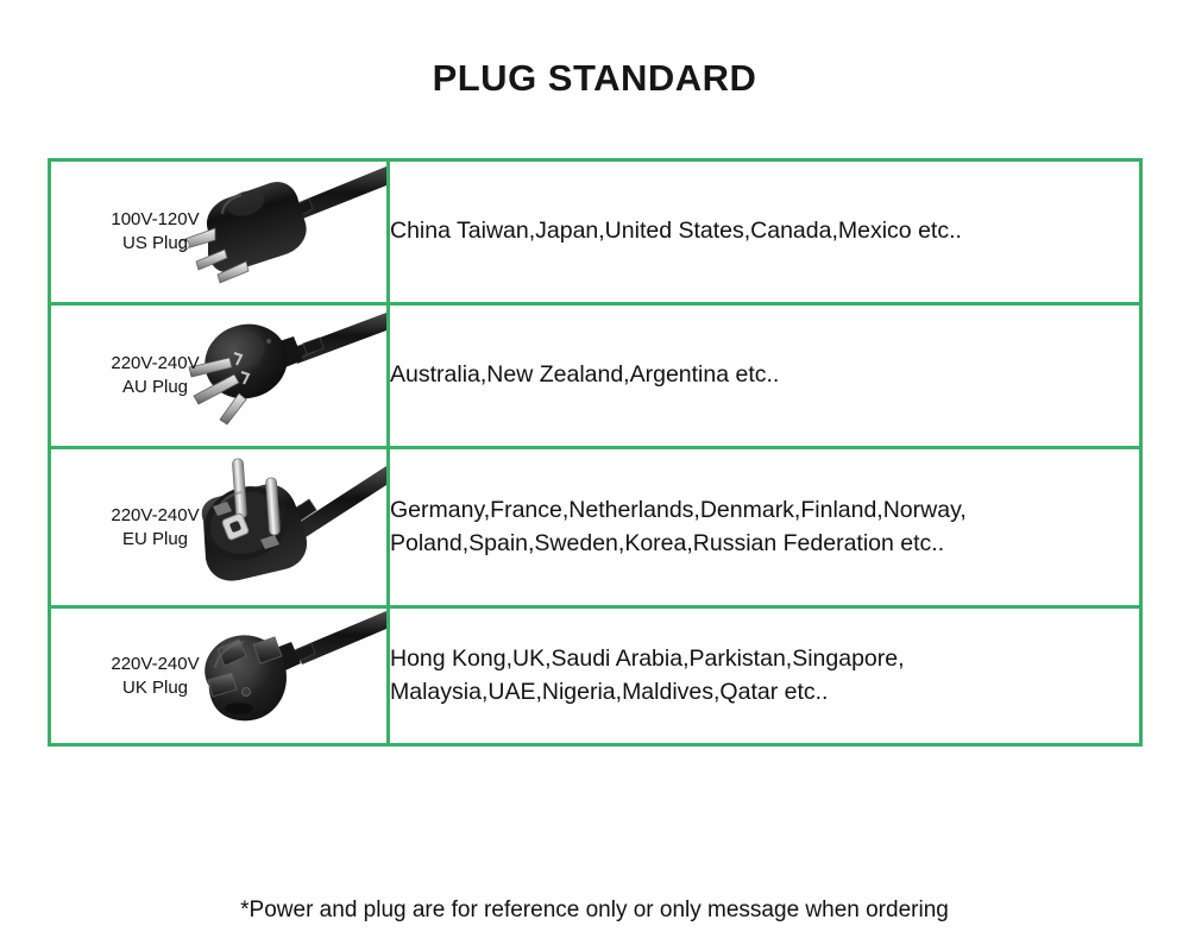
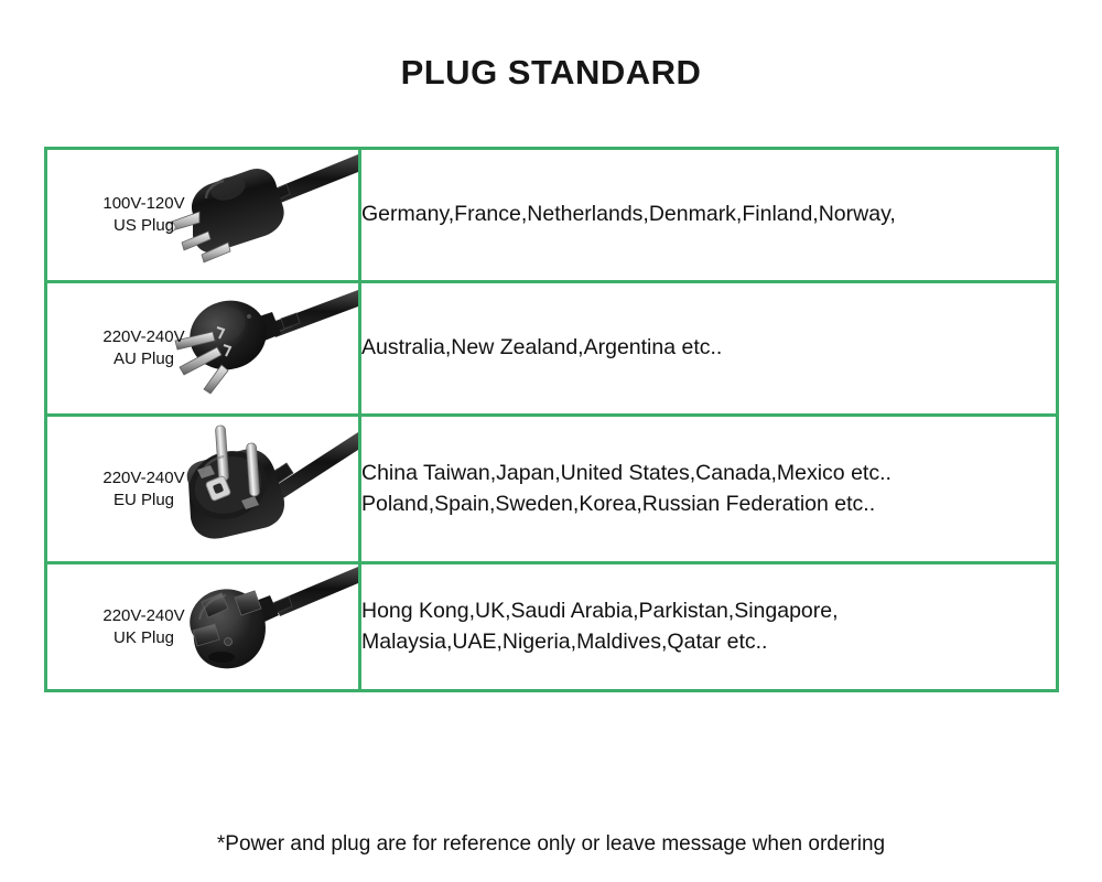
  PLUG STANDARD
- 100V-120V US Plug	China Taiwan,Japan,United States,Canada,Mexico etc..
+ 100V-120V US Plug	Germany,France,Netherlands,Denmark,Finland,Norway,
  220V-240V AU Plug	Australia,New Zealand,Argentina etc..
- 220V-240V EU Plug	Germany,France,Netherlands,Denmark,Finland,Norway, Poland,Spain,Sweden,Korea,Russian Federation etc..
+ 220V-240V EU Plug	China Taiwan,Japan,United States,Canada,Mexico etc.. Poland,Spain,Sweden,Korea,Russian Federation etc..
  220V-240V UK Plug	Hong Kong,UK,Saudi Arabia,Parkistan,Singapore, Malaysia,UAE,Nigeria,Maldives,Qatar etc..
- *Power and plug are for reference only or only message when ordering
+ *Power and plug are for reference only or leave message when ordering
